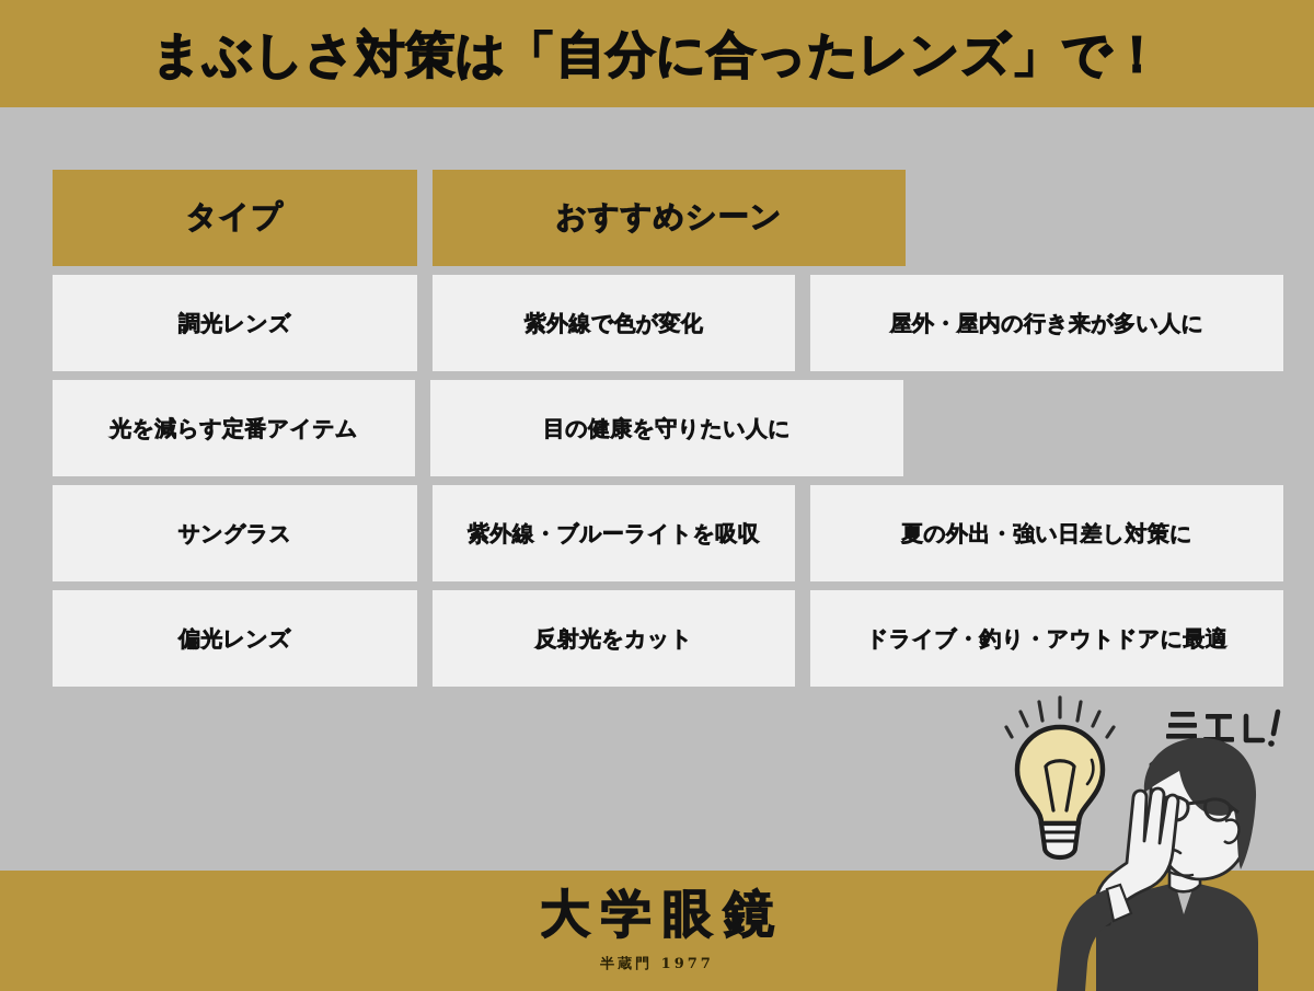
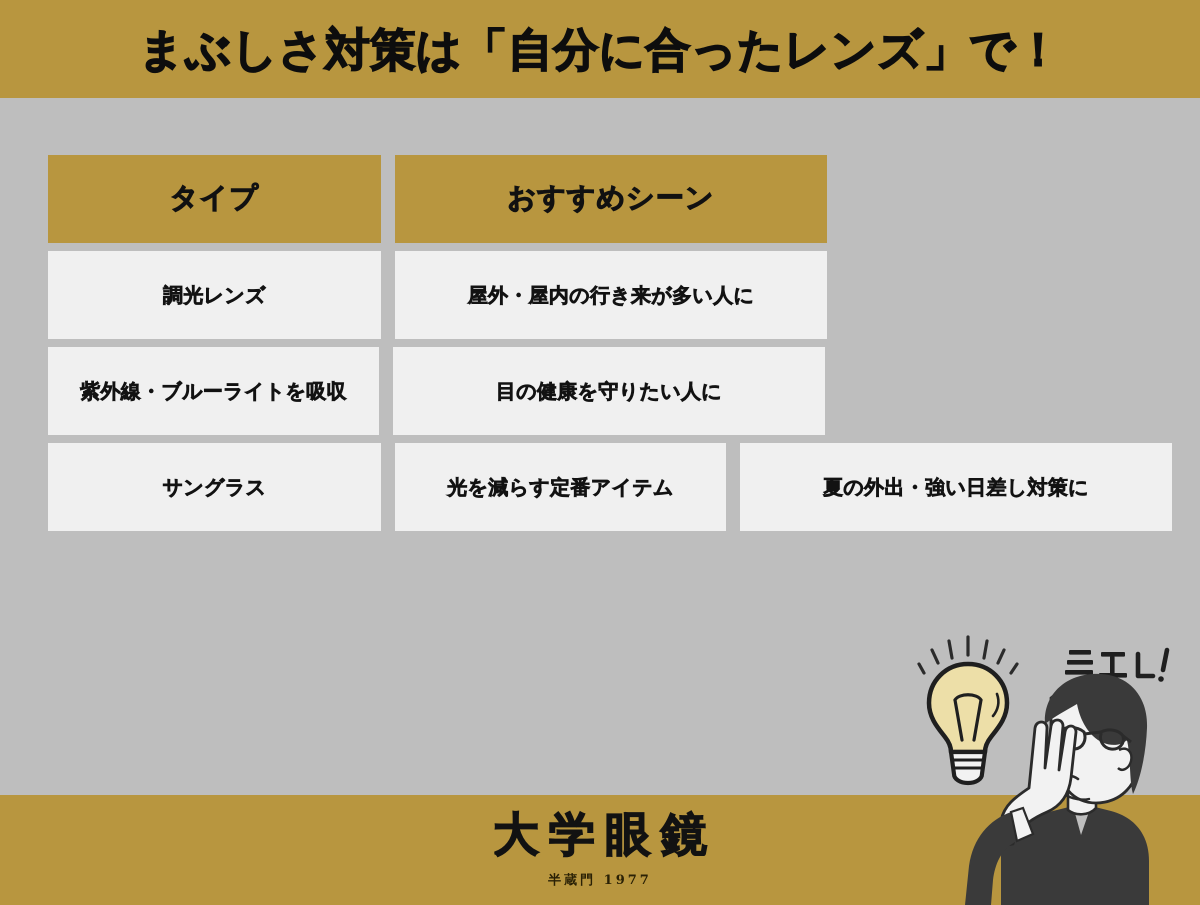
  まぶしさ対策は「自分に合ったレンズ」で！
  タイプ
  おすすめシーン
  調光レンズ
- 紫外線で色が変化
  屋外・屋内の行き来が多い人に
- 光を減らす定番アイテム
+ 紫外線・ブルーライトを吸収
  目の健康を守りたい人に
  サングラス
- 紫外線・ブルーライトを吸収
+ 光を減らす定番アイテム
  夏の外出・強い日差し対策に
- 偏光レンズ
- 反射光をカット
- ドライブ・釣り・アウトドアに最適
  大学眼鏡
  半蔵門 1977
